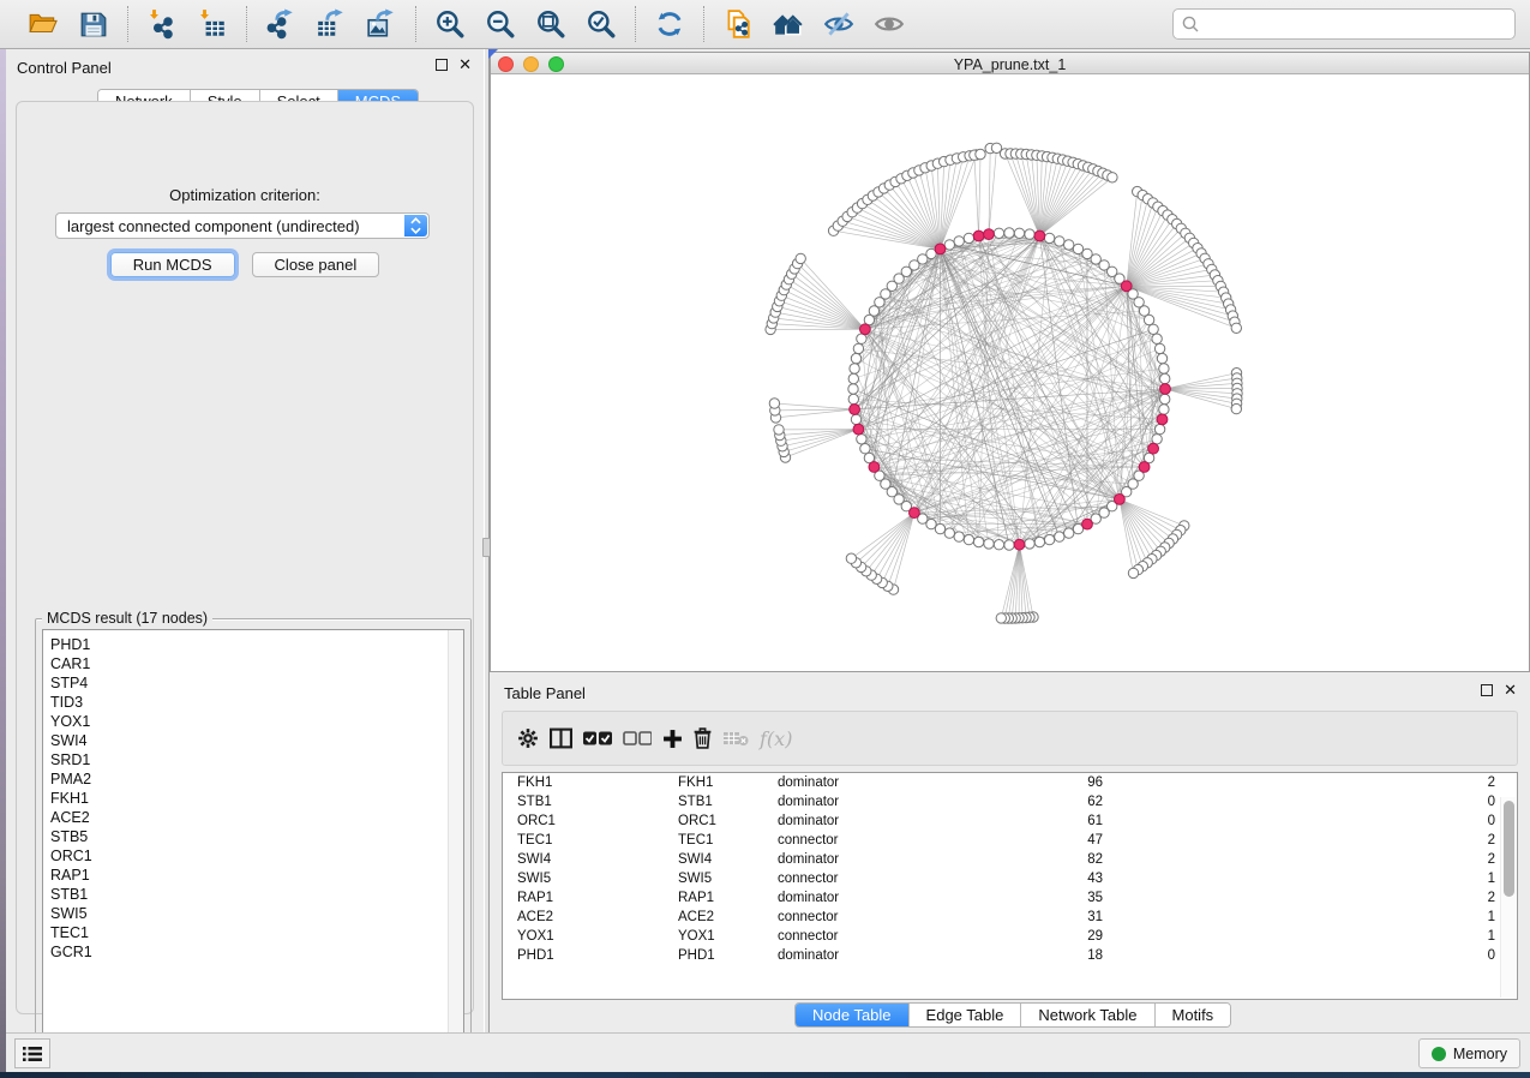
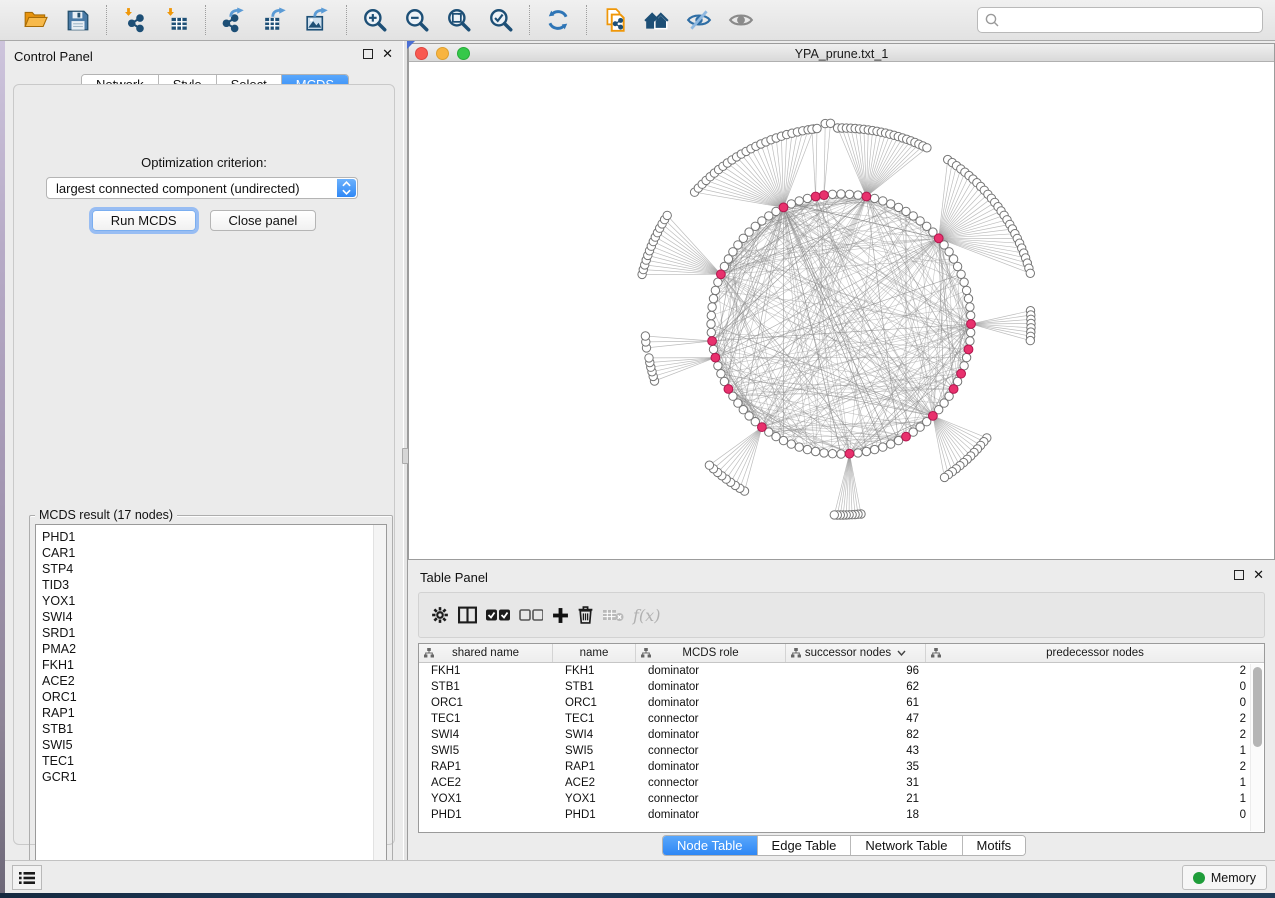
  Control Panel
  ✕
  Optimization criterion:
  largest connected component (undirected)
  Run MCDS
  Close panel
  MCDS result (17 nodes)
  PHD1
  CAR1
  STP4
  TID3
  YOX1
  SWI4
  SRD1
  PMA2
  FKH1
  ACE2
- STB5
  ORC1
  RAP1
  STB1
  SWI5
  TEC1
  GCR1
  YPA_prune.txt_1
  Table Panel
  ✕
  f(x)
+ shared name
+ name
+ MCDS role
+ successor nodes
+ predecessor nodes
  FKH1
  FKH1
  dominator
  96
  2
  STB1
  STB1
  dominator
  62
  0
  ORC1
  ORC1
  dominator
  61
  0
  TEC1
  TEC1
  connector
  47
  2
  SWI4
  SWI4
  dominator
  82
  2
  SWI5
  SWI5
  connector
  43
  1
  RAP1
  RAP1
  dominator
  35
  2
  ACE2
  ACE2
  connector
  31
  1
  YOX1
  YOX1
  connector
- 29
+ 21
  1
  PHD1
  PHD1
  dominator
  18
  0
  Node Table
  Edge Table
  Network Table
  Motifs
  Memory
